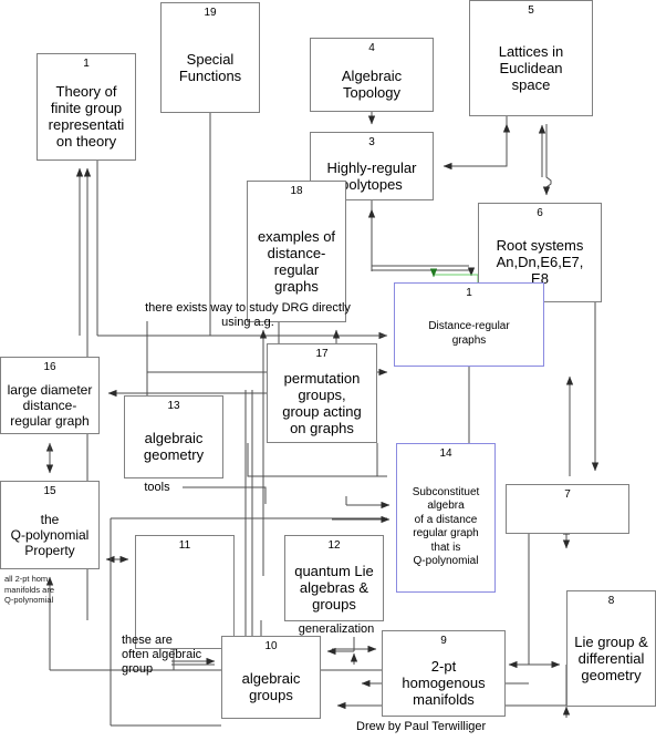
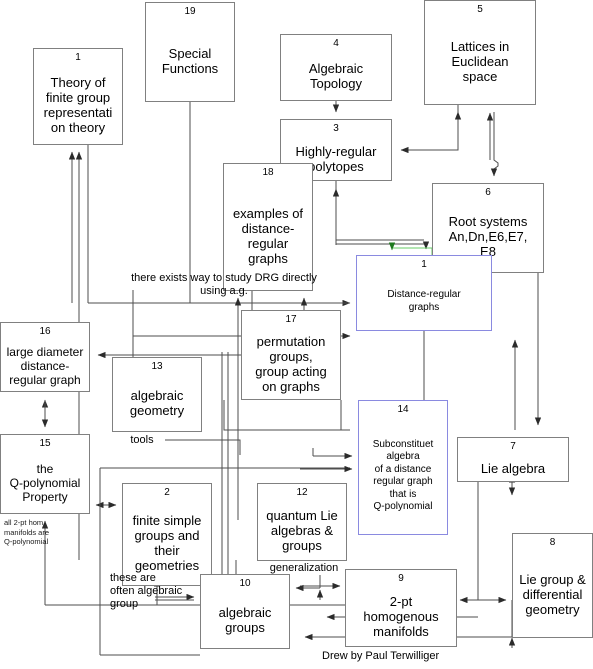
  1
  Theory of
  finite group
  representati
  on theory
  19
  Special
  Functions
  4
  Algebraic
  Topology
  5
  Lattices in
  Euclidean
  space
  3
  Highly-regular
  olytopes
  18
  examples of
  distance-
  regular
  graphs
  6
  Root systems
  An,Dn,E6,E7,
  E8
  1
  Distance-regular
  graphs
  16
  large diameter
  distance-
  regular graph
  17
  permutation
  groups,
  group acting
  on graphs
  13
  algebraic
  geometry
  15
  the
  Q-polynomial
  Property
  14
  Subconstituet
  algebra
  of a distance
  regular graph
  that is
  Q-polynomial
  7
+ Lie algebra
- 11
+ 2
+ finite simple
+ groups and
+ their
+ geometries
  12
  quantum Lie
  algebras &
  groups
  8
  Lie group &
  differential
  geometry
  9
  2-pt
  homogenous
  manifolds
  10
  algebraic
  groups
  there exists way to study DRG directly
  using a.g.
  tools
  generalization
  these are
  often algebraic
  group
  all 2-pt hom.
  manifolds are
  Q-polynomial
  Drew by Paul Terwilliger
